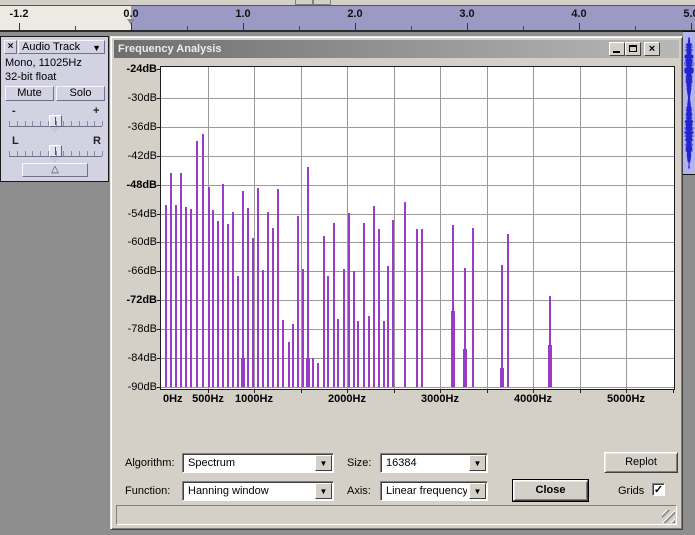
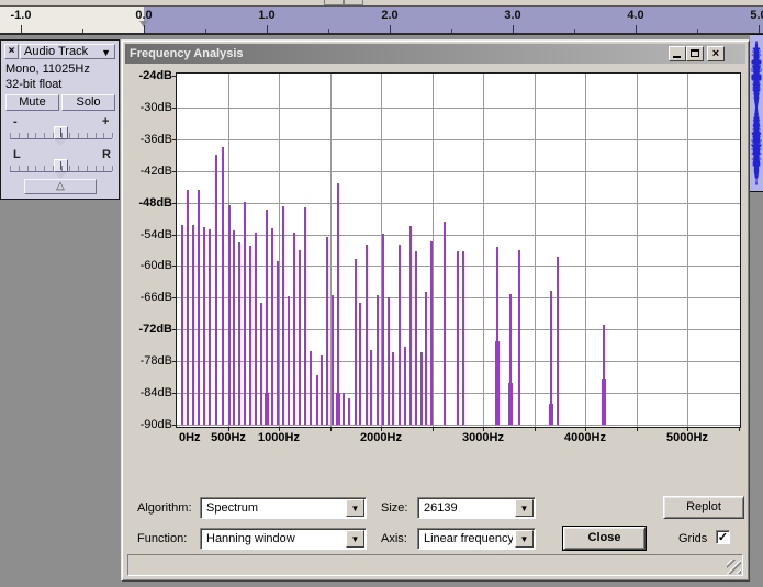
- -1.2
+ -1.0
  0.0
  1.0
  2.0
  3.0
  4.0
  ×
  Audio Track
  ▼
  Mono, 11025Hz
  32-bit float
  Mute
  Solo
  -
  +
  L
  R
  △
  Frequency Analysis
  ×
  -24dB
  -30dB
  -36dB
  -42dB
  -48dB
  -54dB
  -60dB
  -66dB
  -72dB
  -78dB
  -84dB
  -90dB
  0Hz
  500Hz
  1000Hz
  2000Hz
  3000Hz
  4000Hz
  5000Hz
  Algorithm:
  Spectrum
  ▼
  Size:
- 16384
+ 26139
  ▼
  Replot
  Function:
  Hanning window
  ▼
  Axis:
  Linear frequency
  ▼
  Close
  Grids
  ✓
